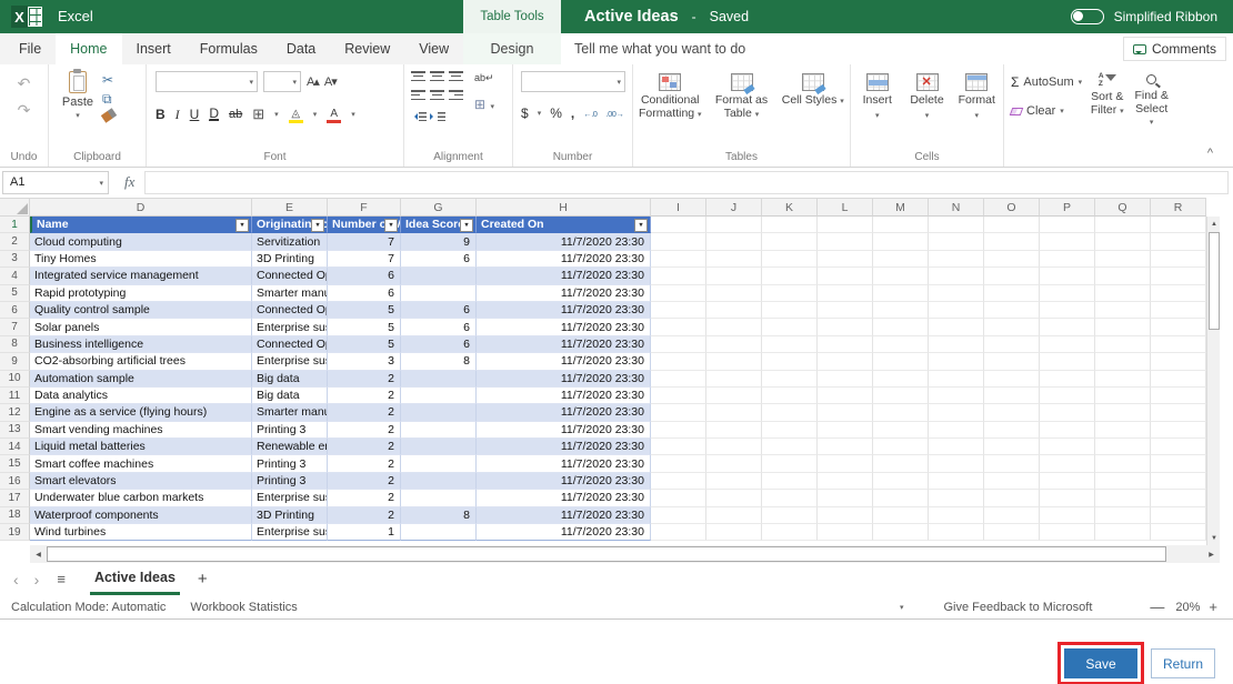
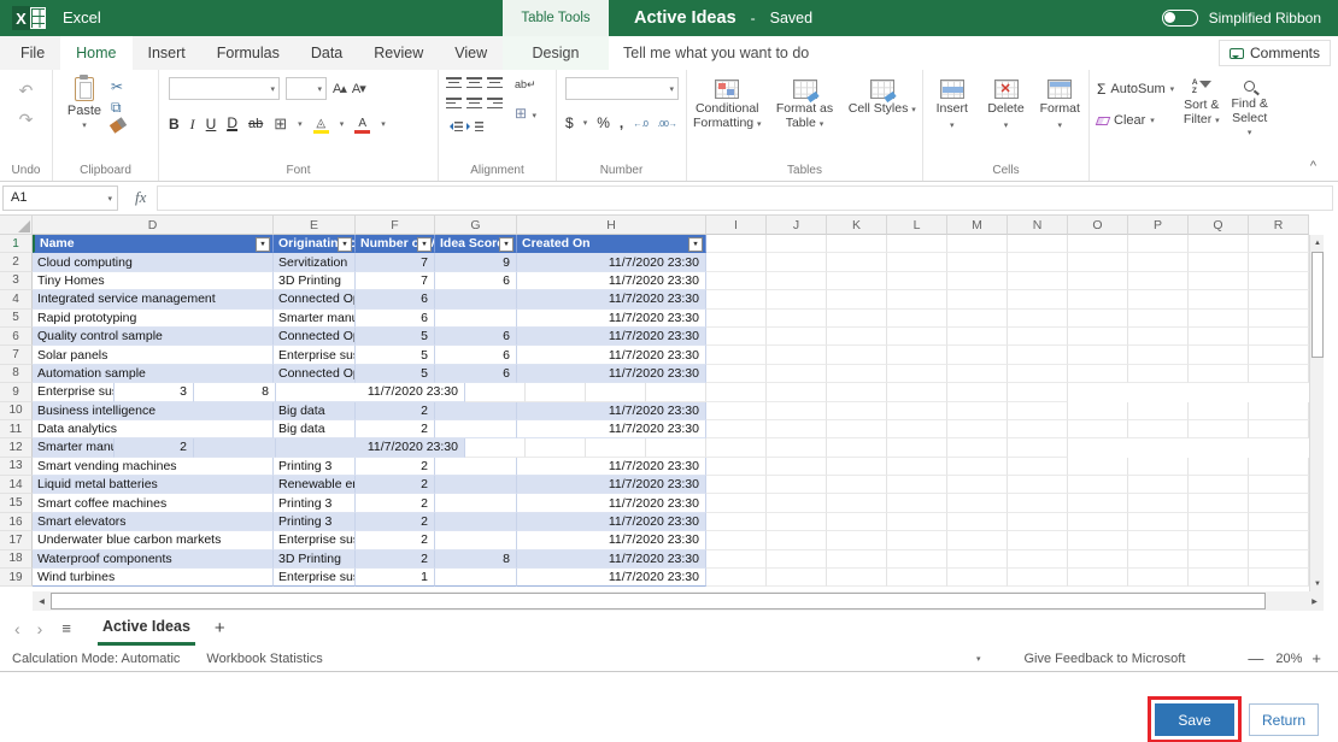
  X
  Excel
  Table Tools
  Active Ideas
  -
  Saved
  Simplified Ribbon
  File
  Home
  Insert
  Formulas
  Data
  Review
  View
  Design
  Tell me what you want to do
  Comments
  ↶
  ↷
  Undo
  Paste
  ✂
  ⧉
  Clipboard
  A▴
  A▾
  B
  I
  U
  D
  ab
  ⊞
  ◬
  A
  Font
  ab↵
  Alignment
  $
  %
  ,
  ←.0
  .00→
  Number
  Conditional Formatting
  Format as Table
  Cell Styles
  Tables
  Insert
  Delete
  Format
  Cells
  Σ
  AutoSum
  Clear
  Sort & Filter
  Find & Select
  ^
  A1
  fx
  D
  E
  F
  G
  H
  I
  J
  K
  L
  M
  N
  O
  P
  Q
  R
  1
  Name
  Originatin c
  Number o
  Idea Scor
  Created On
  2
  Cloud computing
  Servitization
  7
  9
  11/7/2020 23:30
  3
  Tiny Homes
  3D Printing
  7
  6
  11/7/2020 23:30
  4
  Integrated service management
  Connected O
  6
  11/7/2020 23:30
  5
  Rapid prototyping
  Smarter manu
  6
  11/7/2020 23:30
  6
  Quality control sample
  Connected O
  5
  6
  11/7/2020 23:30
  7
  Solar panels
  Enterprise su
  5
  6
  11/7/2020 23:30
  8
- Business intelligence
+ Automation sample
  Connected O
  5
  6
  11/7/2020 23:30
  9
- CO2-absorbing artificial trees
  Enterprise su
  3
  8
  11/7/2020 23:30
  10
- Automation sample
+ Business intelligence
  Big data
  2
  11/7/2020 23:30
  11
  Data analytics
  Big data
  2
  11/7/2020 23:30
  12
- Engine as a service (flying hours)
  Smarter man
  2
  11/7/2020 23:30
  13
  Smart vending machines
  Printing 3
  2
  11/7/2020 23:30
  14
  Liquid metal batteries
  Renewable e
  2
  11/7/2020 23:30
  15
  Smart coffee machines
  Printing 3
  2
  11/7/2020 23:30
  16
  Smart elevators
  Printing 3
  2
  11/7/2020 23:30
  17
  Underwater blue carbon markets
  Enterprise su
  2
  11/7/2020 23:30
  18
  Waterproof components
  3D Printing
  2
  8
  11/7/2020 23:30
  19
  Wind turbines
  Enterprise su
  1
  11/7/2020 23:30
  ‹
  ›
  ≡
  Active Ideas
  +
  Calculation Mode: Automatic
  Workbook Statistics
  Give Feedback to Microsoft
  —
  20%
  +
  Save
  Return
